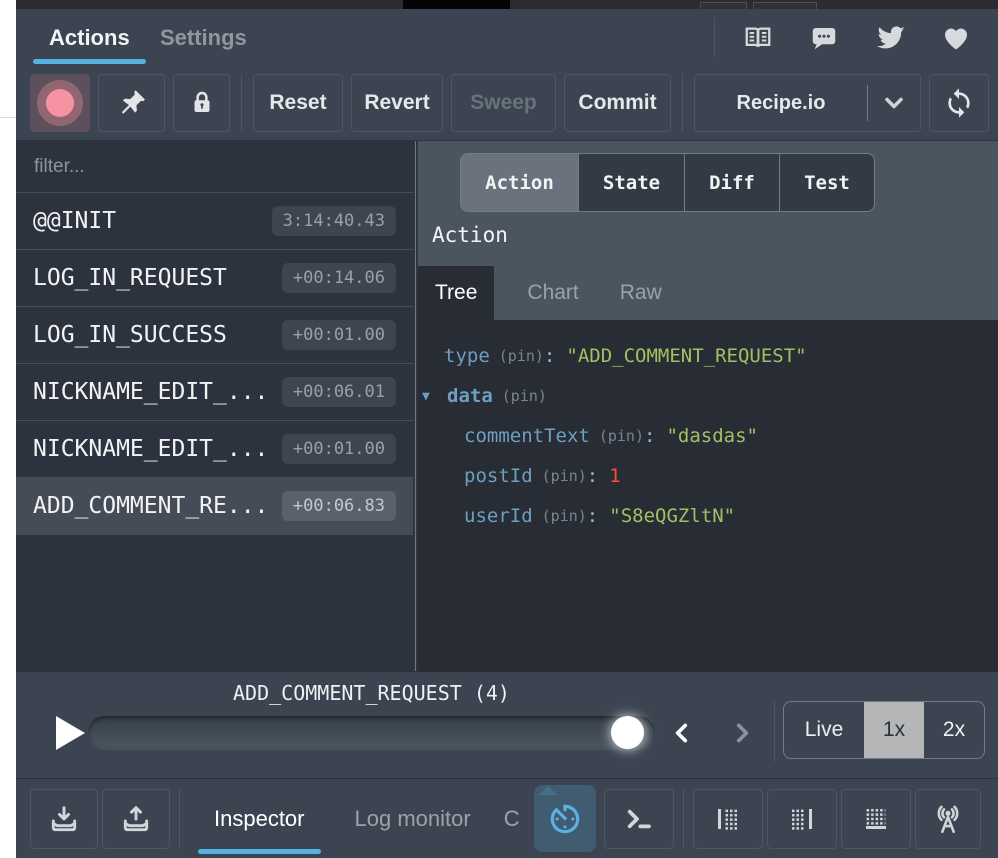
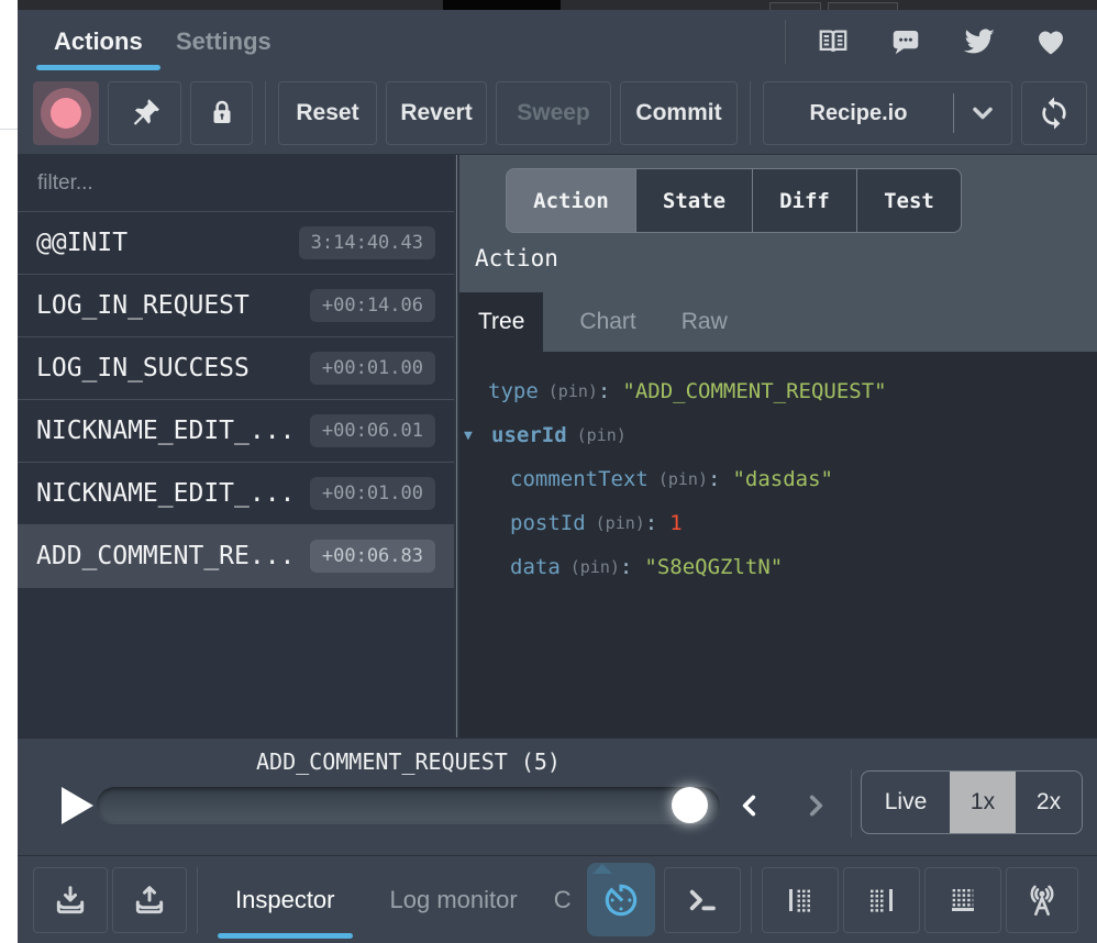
  Actions
  Settings
  Reset
  Revert
  Sweep
  Commit
  Recipe.io
  filter...
  @@INIT
  3:14:40.43
  LOG_IN_REQUEST
  +00:14.06
  LOG_IN_SUCCESS
  +00:01.00
  NICKNAME_EDIT_...
  +00:06.01
  NICKNAME_EDIT_...
  +00:01.00
  ADD_COMMENT_RE...
  +00:06.83
  Action
  State
  Diff
  Test
  Action
  Tree
  Chart
  Raw
  type
  (pin)
  :
  "ADD_COMMENT_REQUEST"
  ▼
- data
+ userId
  (pin)
  commentText
  (pin)
  :
  "dasdas"
  postId
  (pin)
  :
  1
- userId
+ data
  (pin)
  :
  "S8eQGZltN"
- ADD_COMMENT_REQUEST (4)
+ ADD_COMMENT_REQUEST (5)
  Live
  1x
  2x
  Inspector
  Log monitor
  C
